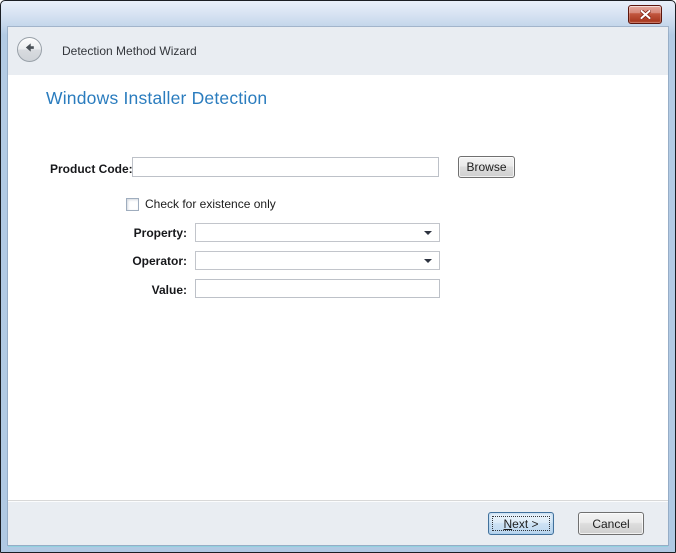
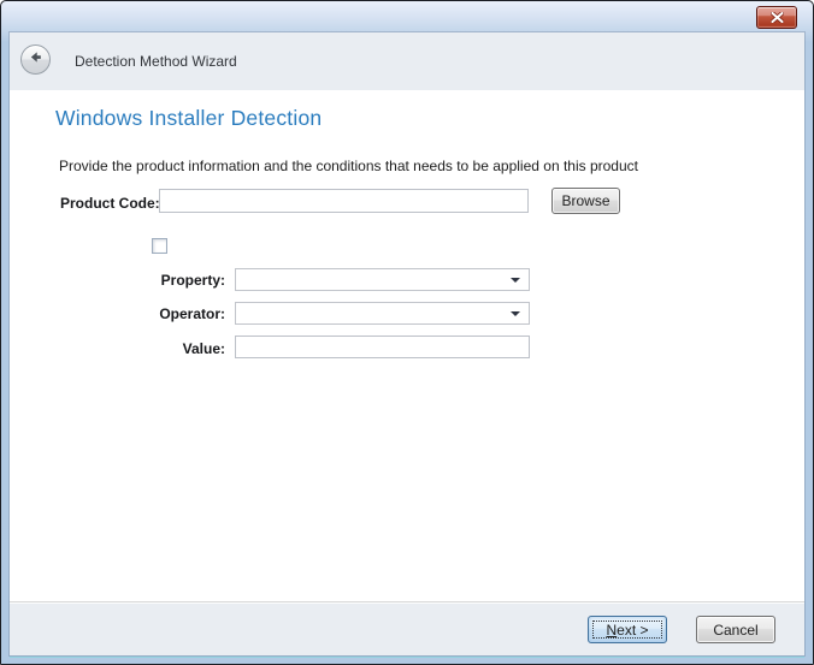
  Detection Method Wizard
  Windows Installer Detection
+ Provide the product information and the conditions that needs to be applied on this product
  Product Code:
  Browse
- Check for existence only
  Property:
  Operator:
  Value:
  Next >
  Cancel
